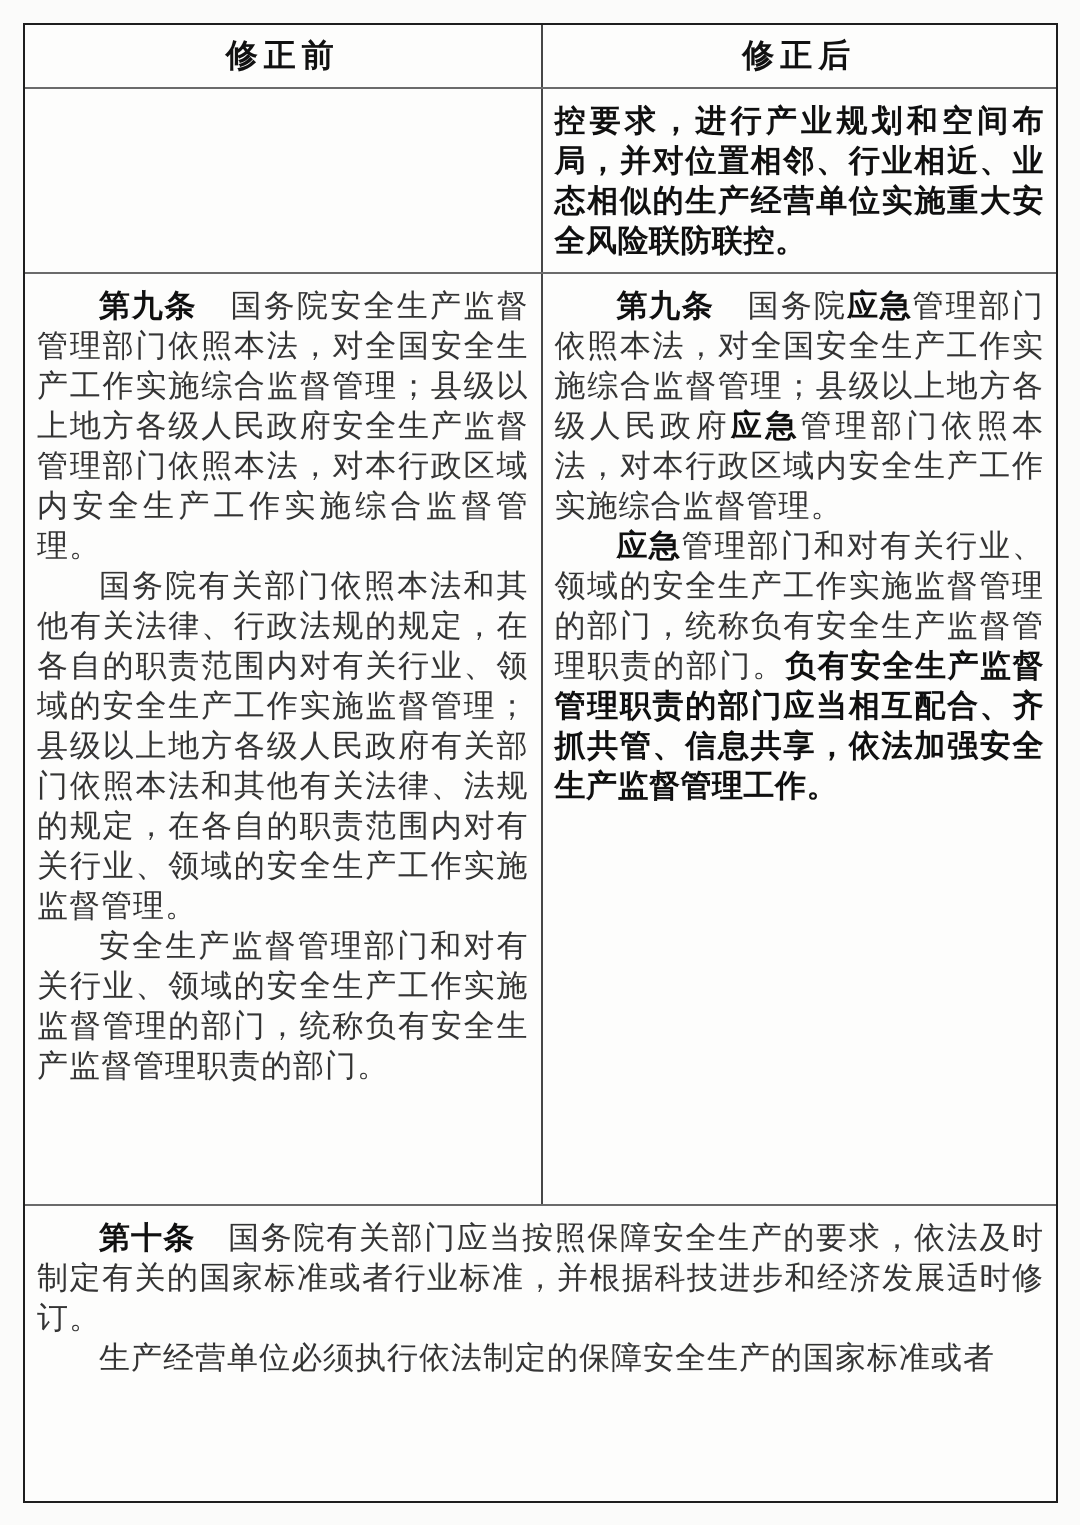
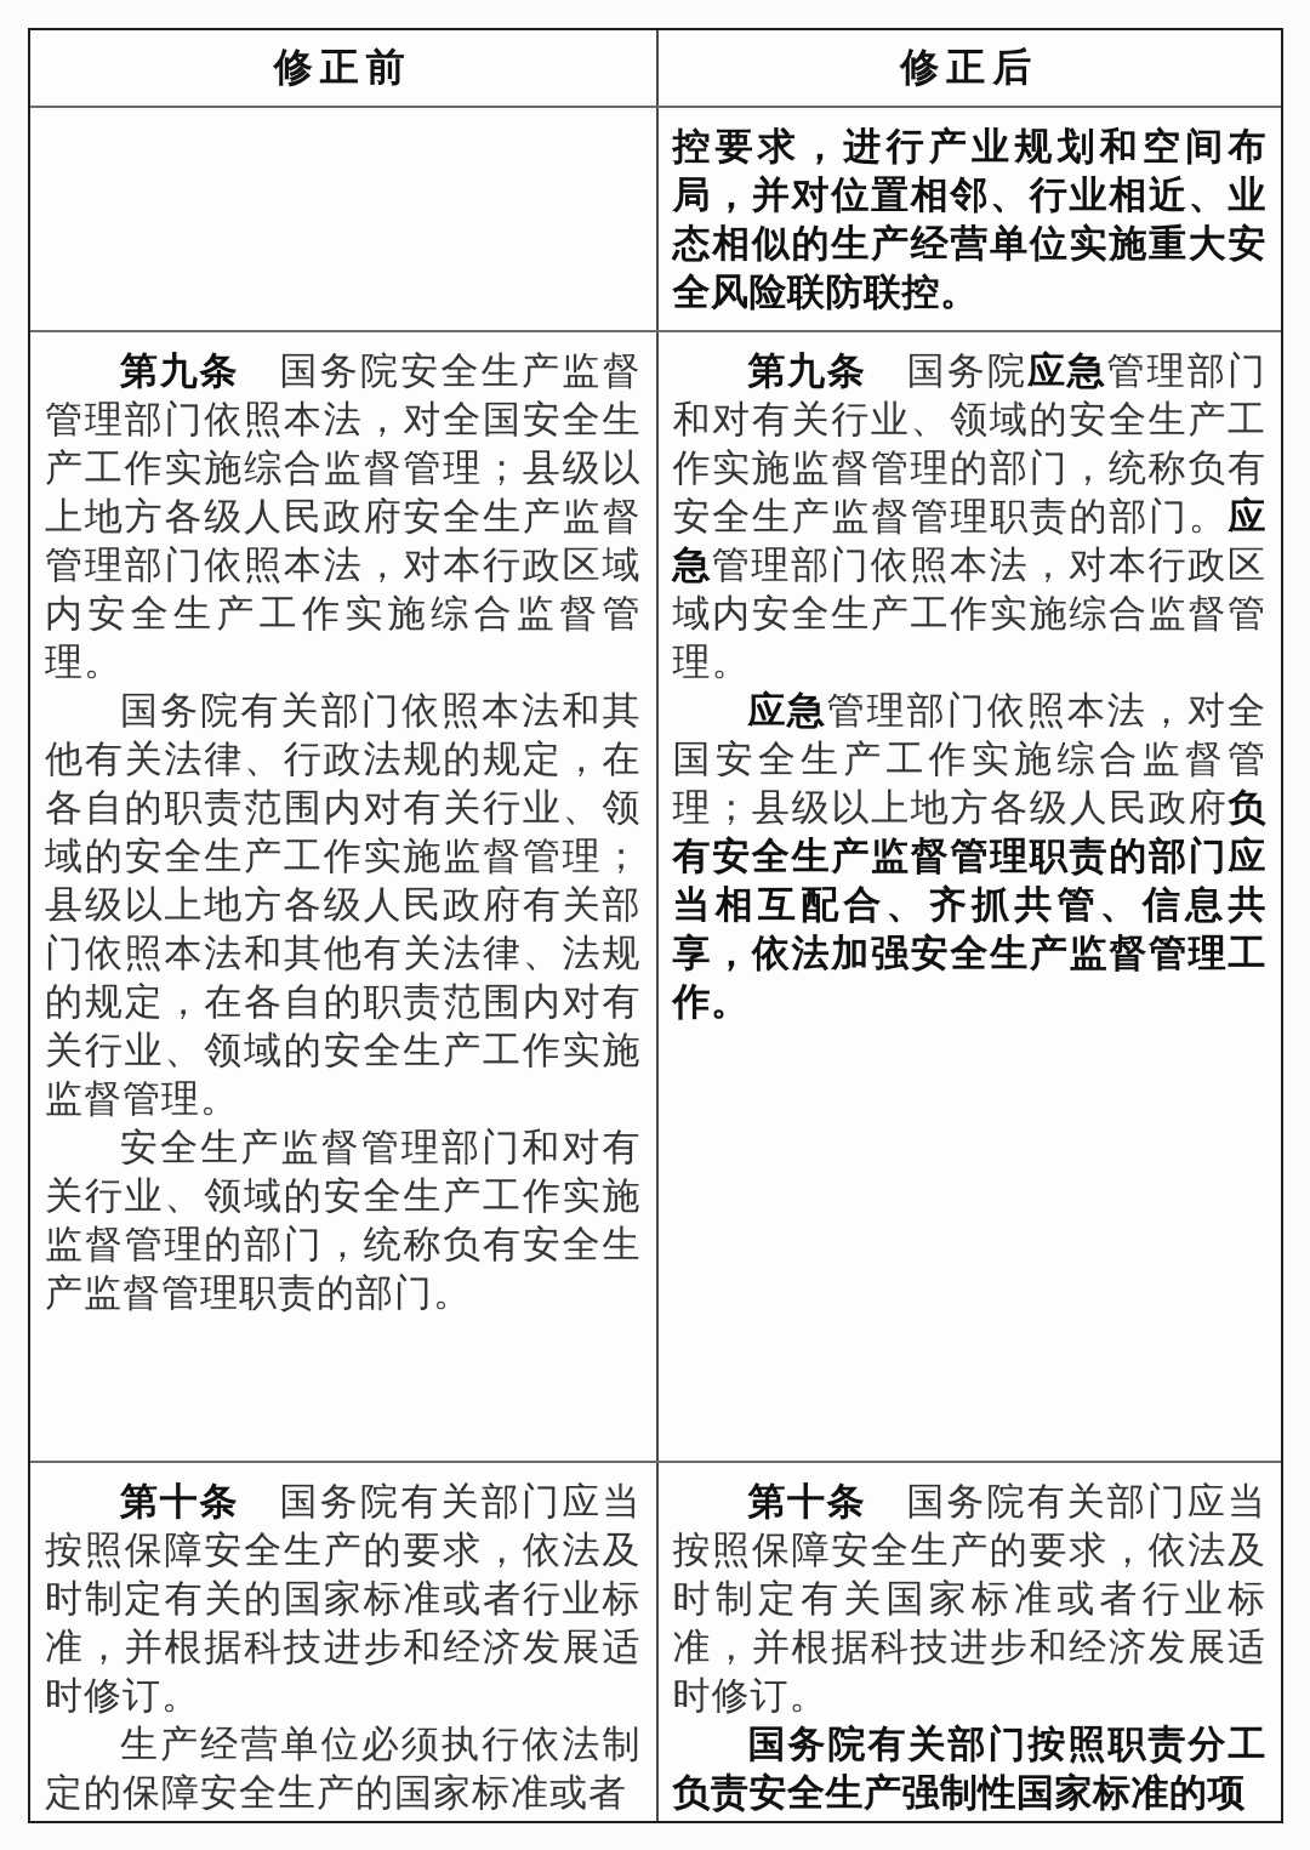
  修正前
  修正后
  控要求，进行产业规划和空间布局，并对位置相邻、行业相近、业态相似的生产经营单位实施重大安全风险联防联控。
  第九条 国务院安全生产监督管理部门依照本法，对全国安全生产工作实施综合监督管理；县级以上地方各级人民政府安全生产监督管理部门依照本法，对本行政区域内安全生产工作实施综合监督管理。
  国务院有关部门依照本法和其他有关法律、行政法规的规定，在各自的职责范围内对有关行业、领域的安全生产工作实施监督管理；县级以上地方各级人民政府有关部门依照本法和其他有关法律、法规的规定，在各自的职责范围内对有关行业、领域的安全生产工作实施监督管理。
  安全生产监督管理部门和对有关行业、领域的安全生产工作实施监督管理的部门，统称负有安全生产监督管理职责的部门。
- 第九条 国务院应急管理部门依照本法，对全国安全生产工作实施综合监督管理；县级以上地方各级人民政府应急管理部门依照本法，对本行政区域内安全生产工作实施综合监督管理。
+ 第九条 国务院应急管理部门和对有关行业、领域的安全生产工作实施监督管理的部门，统称负有安全生产监督管理职责的部门。应急管理部门依照本法，对本行政区域内安全生产工作实施综合监督管理。
- 应急管理部门和对有关行业、领域的安全生产工作实施监督管理的部门，统称负有安全生产监督管理职责的部门。负有安全生产监督管理职责的部门应当相互配合、齐抓共管、信息共享，依法加强安全生产监督管理工作。
+ 应急管理部门依照本法，对全国安全生产工作实施综合监督管理；县级以上地方各级人民政府负有安全生产监督管理职责的部门应当相互配合、齐抓共管、信息共享，依法加强安全生产监督管理工作。
  第十条 国务院有关部门应当按照保障安全生产的要求，依法及时制定有关的国家标准或者行业标准，并根据科技进步和经济发展适时修订。
  生产经营单位必须执行依法制定的保障安全生产的国家标准或者
+ 第十条 国务院有关部门应当按照保障安全生产的要求，依法及时制定有关国家标准或者行业标准，并根据科技进步和经济发展适时修订。
+ 国务院有关部门按照职责分工负责安全生产强制性国家标准的项
